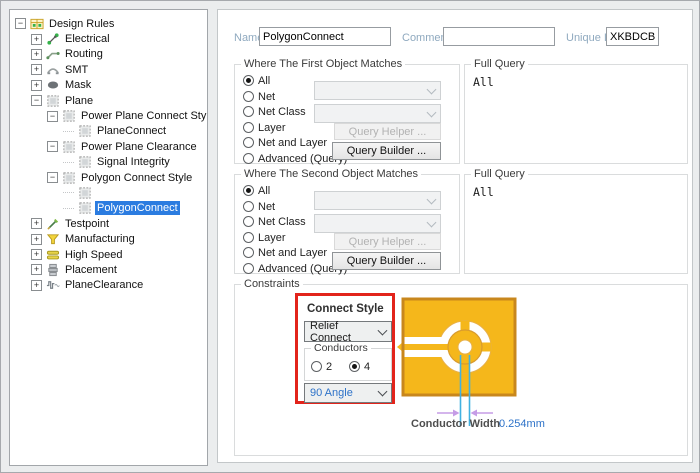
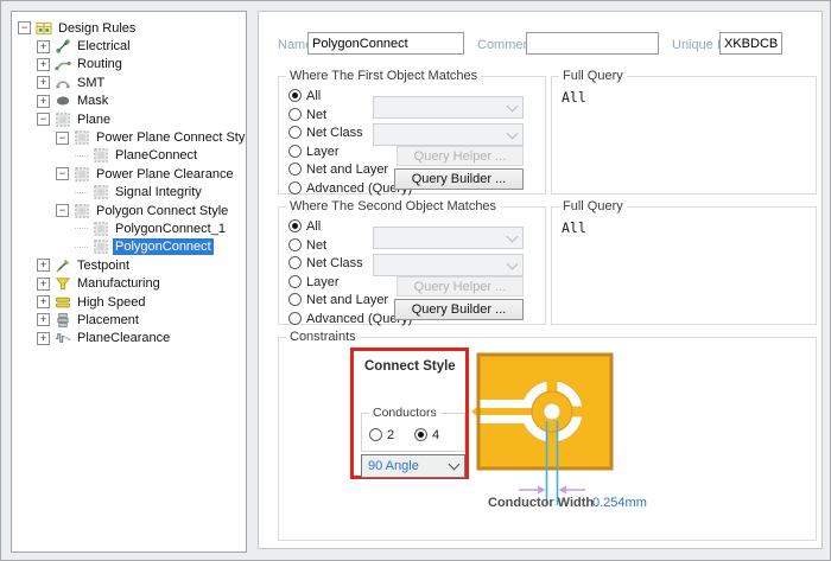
  −
  Design Rules
  +
  Electrical
  +
  Routing
  +
  SMT
  +
  Mask
  −
  Plane
  −
  Power Plane Connect Sty
  PlaneConnect
  −
  Power Plane Clearance
  Signal Integrity
  −
  Polygon Connect Style
+ PolygonConnect_1
  PolygonConnect
  +
  Testpoint
  +
  Manufacturing
  +
  High Speed
  +
  Placement
  +
  PlaneClearance
  Nam
  PolygonConnect
  Comme
  Unique
  XKBDCB
  Where The First Object Matches
  All
  Net
  Net Class
  Layer
  Net and Layer
  Advanced (Qu
  Query Helper ...
  Query Builder ...
  Full Query
  All
  Where The Second Object Matches
  All
  Net
  Net Class
  Layer
  Net and Layer
  Advanced (Qu
  Query Helper ...
  Query Builder ...
  Full Query
  All
  Constraints
  Connect Style
- Relief Connect
  Conductors
  2
  4
  90 Angle
  Conductor Width
  0.254mm
